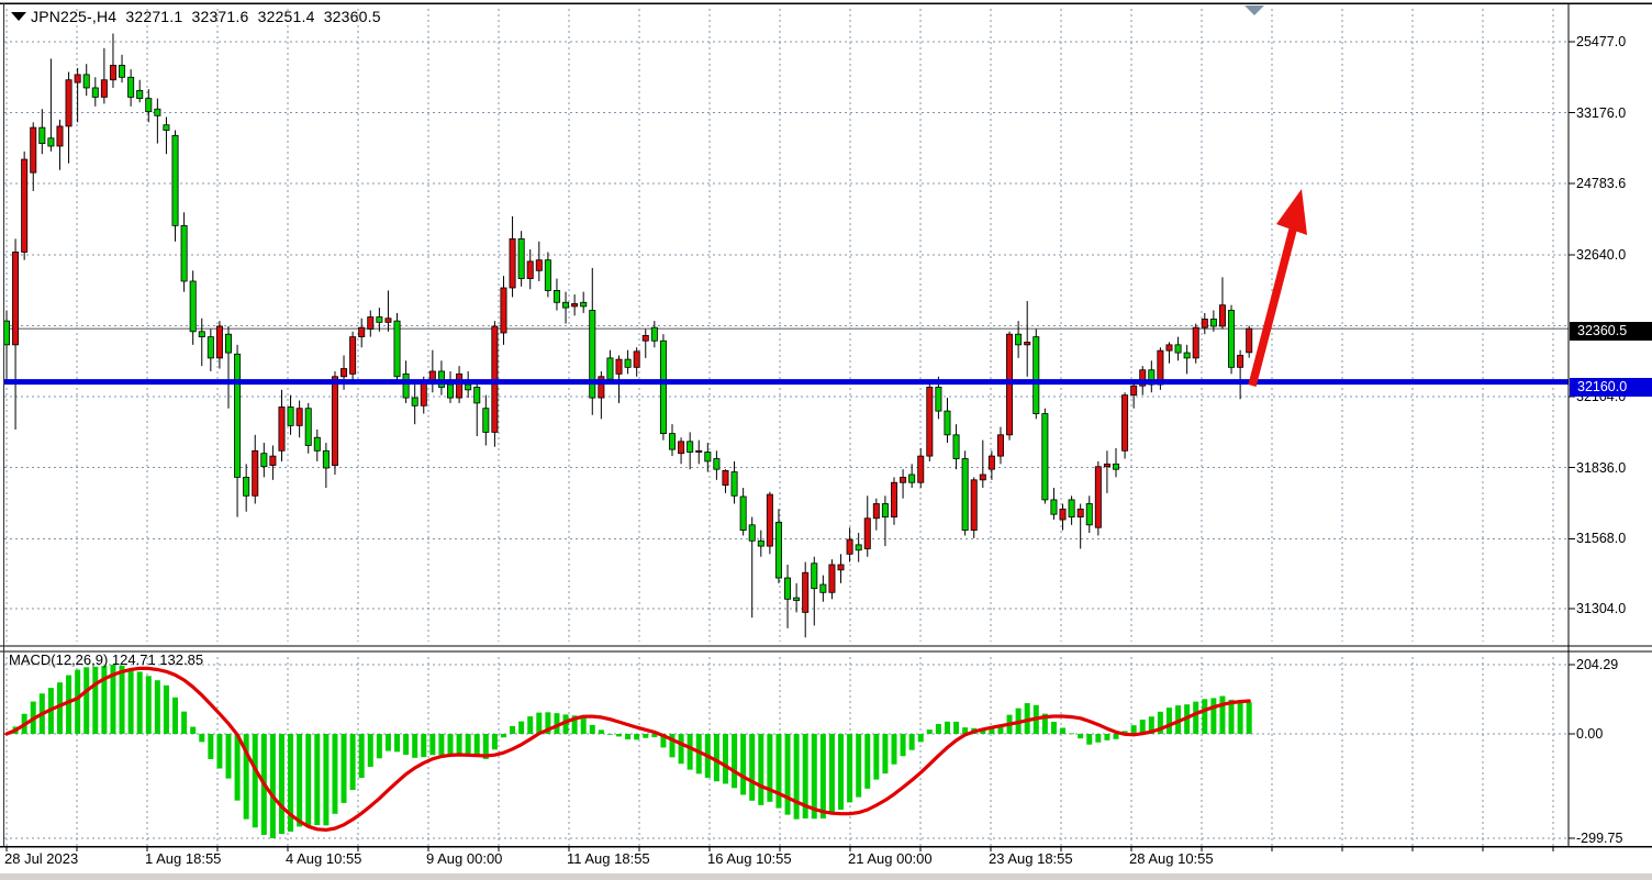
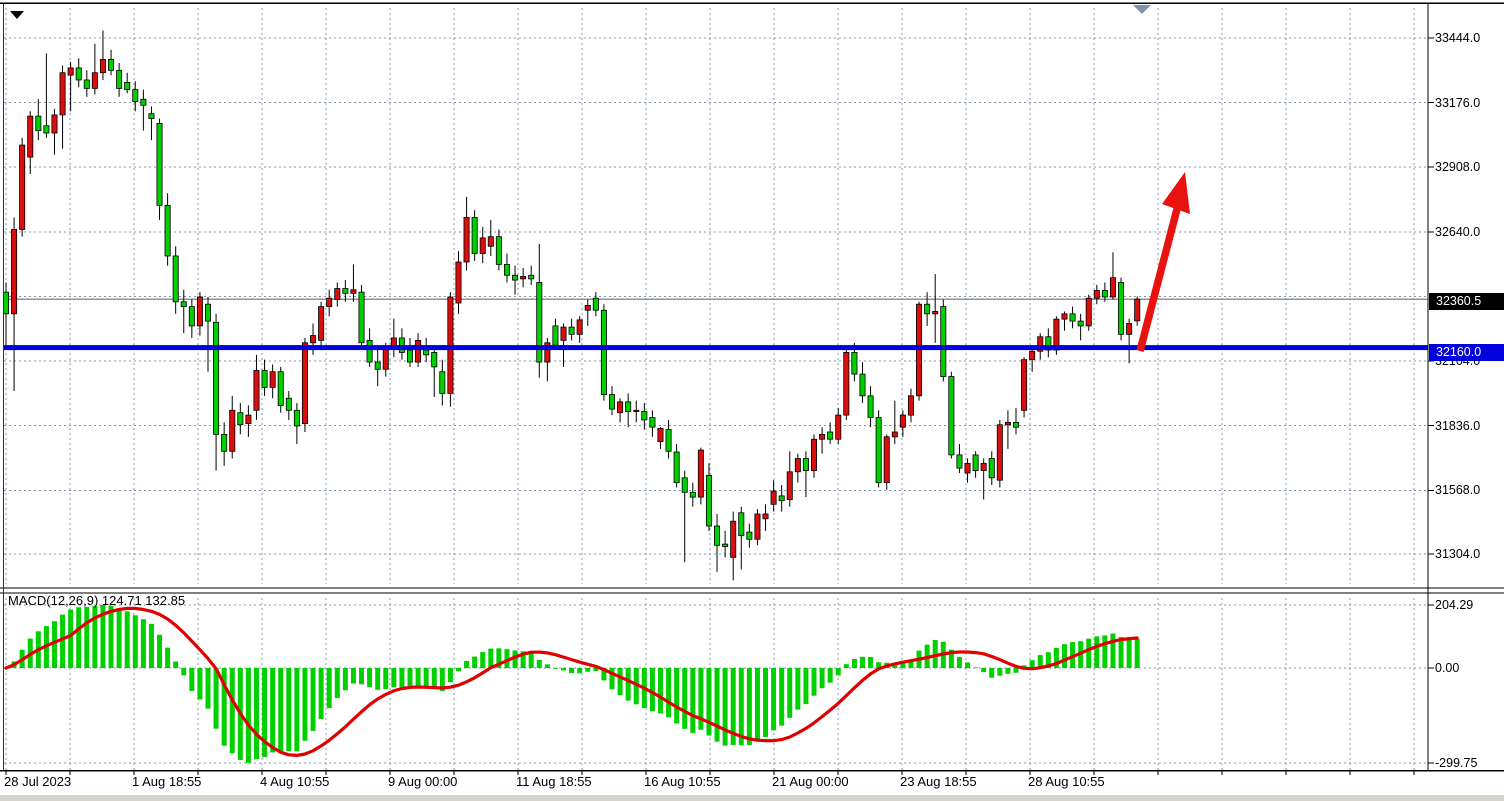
- 25477.0
+ 33444.0
  33176.0
- 24783.6
+ 32908.0
  32640.0
  32104.0
  31836.0
  31568.0
  31304.0
  204.29
  0.00
  -299.75
  28 Jul 2023
  1 Aug 18:55
  4 Aug 10:55
  9 Aug 00:00
  11 Aug 18:55
  16 Aug 10:55
  21 Aug 00:00
  23 Aug 18:55
  28 Aug 10:55
- JPN225-,H4 32271.1 32371.6 32251.4 32360.5
  MACD(12,26,9) 124.71 132.85
  32360.5
  32160.0
